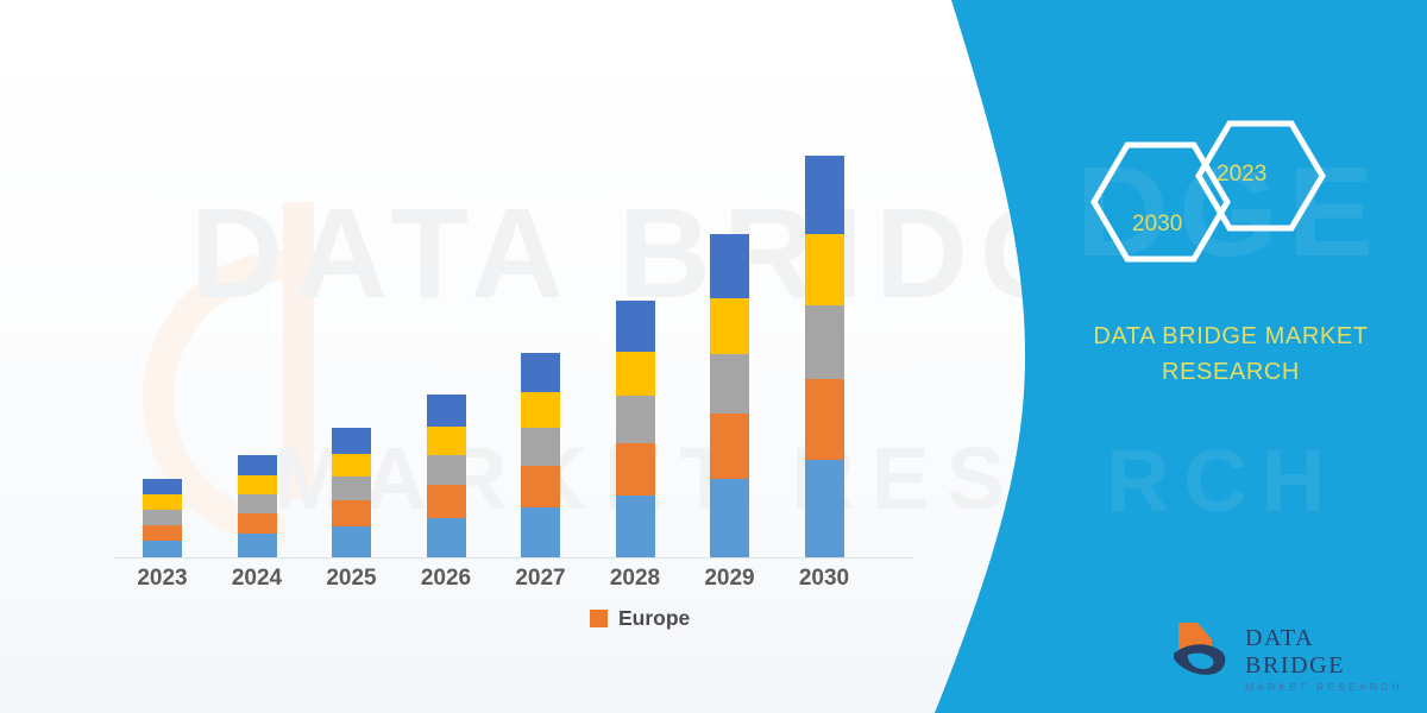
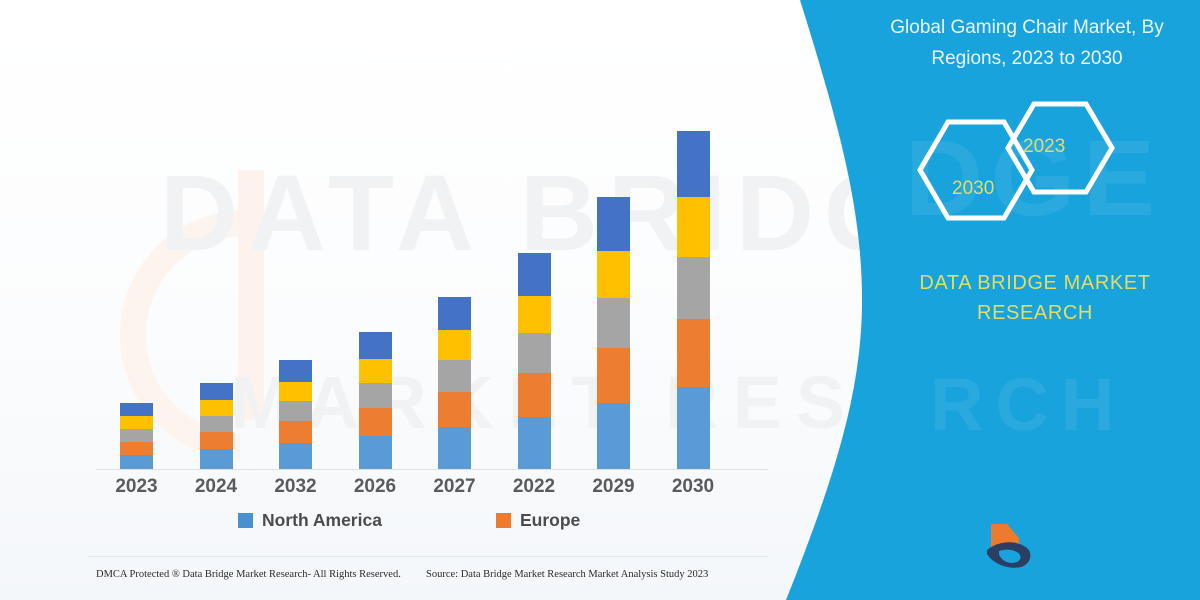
  DATA BRID
  2023
  2024
- 2025
+ 2032
  2026
  2027
- 2028
+ 2022
  2029
  2030
+ North America
  Europe
+ DMCA Protected ® Data Bridge Market Research- All Rights Reserved.
+ Source: Data Bridge Market Research Market Analysis Study 2023
  DGE
+ Global Gaming Chair Market, By Regions, 2023 to 2030
  2023
  2030
  DATA BRIDGE MARKET RESEARCH
- DATA BRIDGE
- MARKET RESEARCH
